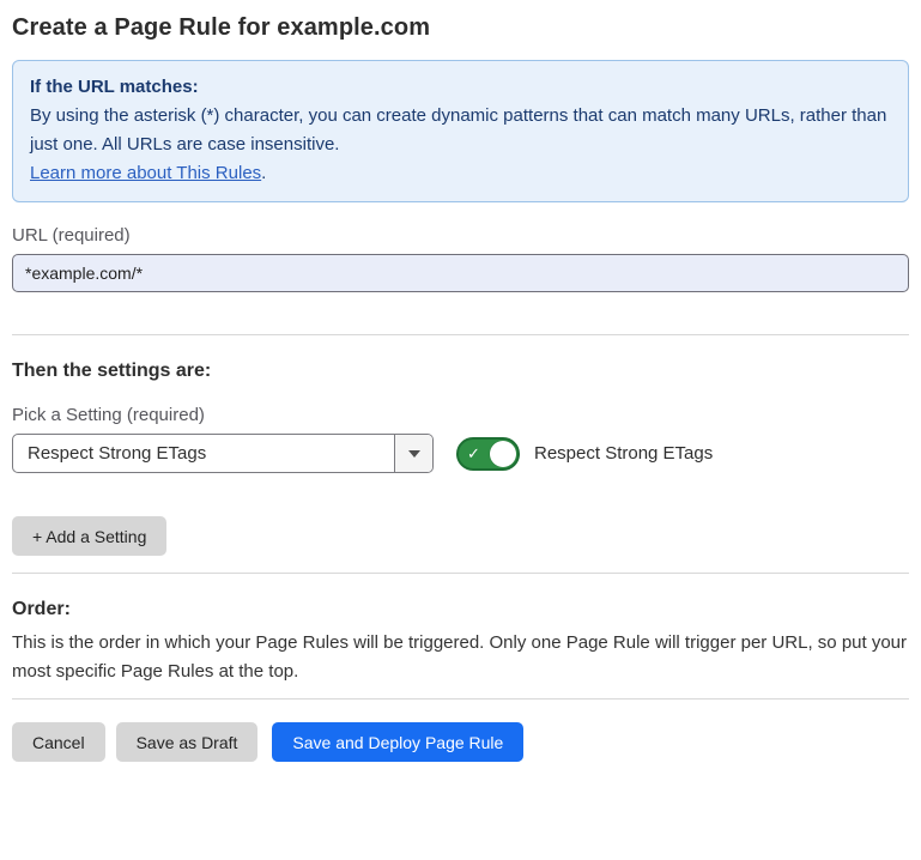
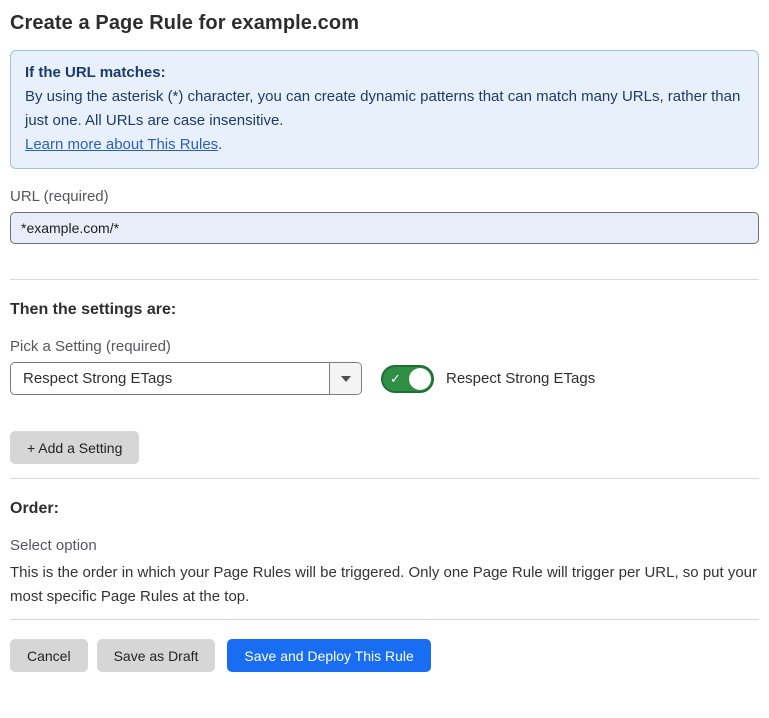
  Create a Page Rule for example.com
  If the URL matches:
  By using the asterisk (*) character, you can create dynamic patterns that can match many URLs, rather than just one. All URLs are case insensitive.
  Learn more about This Rules.
  URL (required)
  *example.com/*
  Then the settings are:
  Pick a Setting (required)
  Respect Strong ETags
  ✓
  Respect Strong ETags
  + Add a Setting
  Order:
+ Select option
  This is the order in which your Page Rules will be triggered. Only one Page Rule will trigger per URL, so put your most specific Page Rules at the top.
  Cancel
  Save as Draft
- Save and Deploy Page Rule
+ Save and Deploy This Rule
